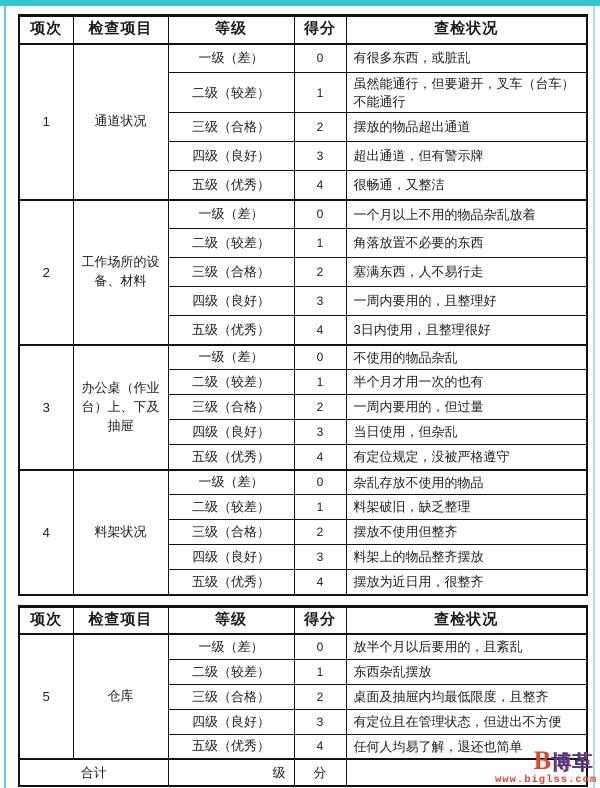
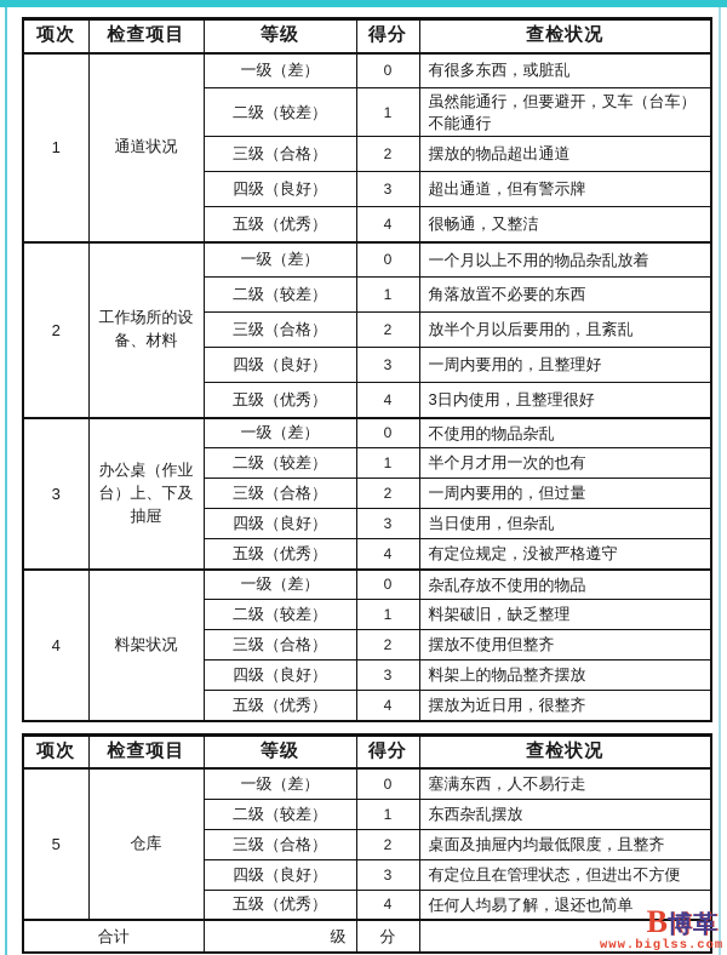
  项次	检查项目	等级	得分	查检状况
  1	通道状况	一级（差）	0	有很多东西，或脏乱
  二级（较差）	1	虽然能通行，但要避开，叉车（台车）不能通行
  三级（合格）	2	摆放的物品超出通道
  四级（良好）	3	超出通道，但有警示牌
  五级（优秀）	4	很畅通，又整洁
  2	工作场所的设备、材料	一级（差）	0	一个月以上不用的物品杂乱放着
  二级（较差）	1	角落放置不必要的东西
- 三级（合格）	2	塞满东西，人不易行走
+ 三级（合格）	2	放半个月以后要用的，且紊乱
  四级（良好）	3	一周内要用的，且整理好
  五级（优秀）	4	3日内使用，且整理很好
  3	办公桌（作业台）上、下及抽屉	一级（差）	0	不使用的物品杂乱
  二级（较差）	1	半个月才用一次的也有
  三级（合格）	2	一周内要用的，但过量
  四级（良好）	3	当日使用，但杂乱
  五级（优秀）	4	有定位规定，没被严格遵守
  4	料架状况	一级（差）	0	杂乱存放不使用的物品
  二级（较差）	1	料架破旧，缺乏整理
  三级（合格）	2	摆放不使用但整齐
  四级（良好）	3	料架上的物品整齐摆放
  五级（优秀）	4	摆放为近日用，很整齐
  项次	检查项目	等级	得分	查检状况
- 5	仓库	一级（差）	0	放半个月以后要用的，且紊乱
+ 5	仓库	一级（差）	0	塞满东西，人不易行走
  二级（较差）	1	东西杂乱摆放
  三级（合格）	2	桌面及抽屉内均最低限度，且整齐
  四级（良好）	3	有定位且在管理状态，但进出不方便
  五级（优秀）	4	任何人均易了解，退还也简单
  合计	级	分
  B
  博革
  www.biglss.com
